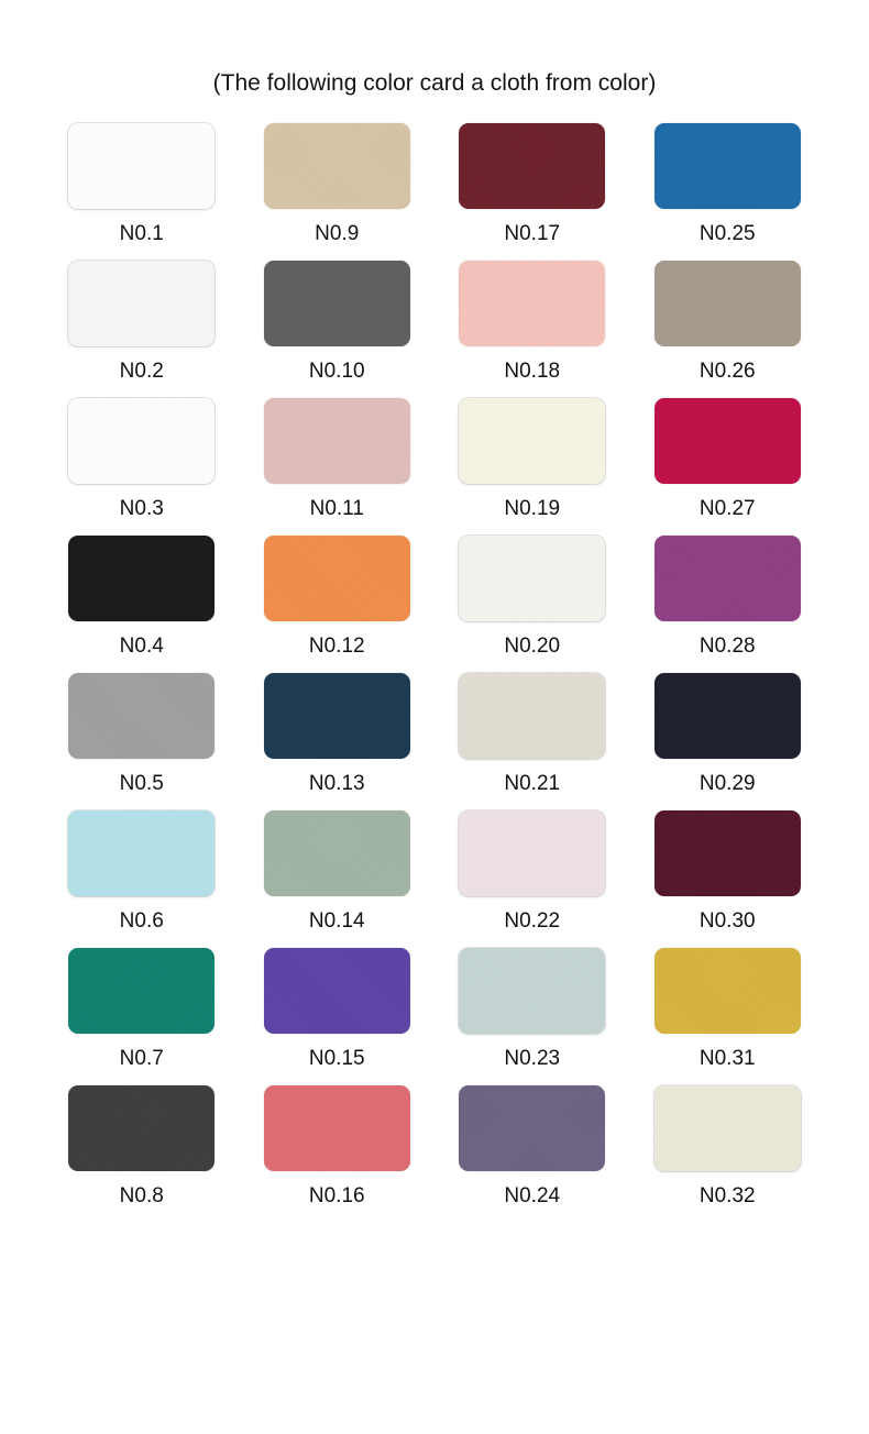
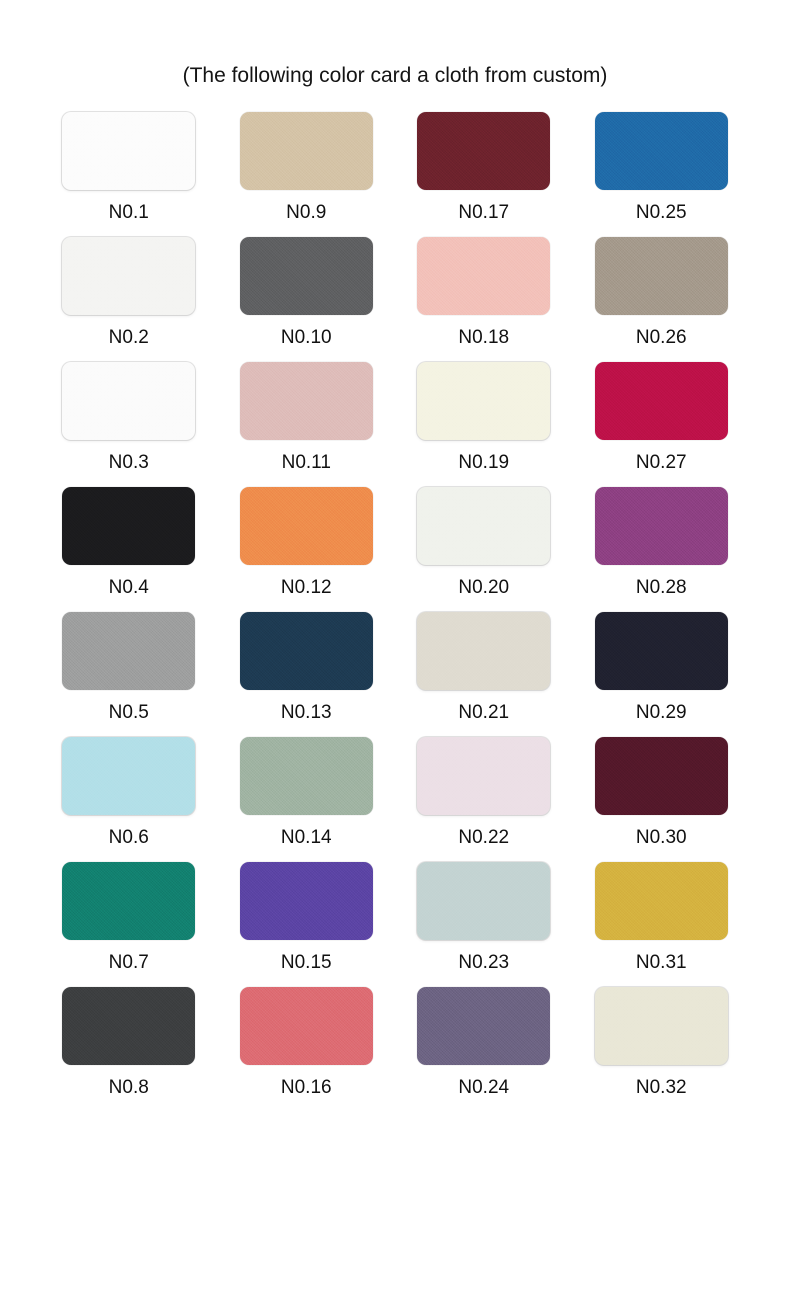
- (The following color card a cloth from color)
+ (The following color card a cloth from custom)
  N0.1
  N0.9
  N0.17
  N0.25
  N0.2
  N0.10
  N0.18
  N0.26
  N0.3
  N0.11
  N0.19
  N0.27
  N0.4
  N0.12
  N0.20
  N0.28
  N0.5
  N0.13
  N0.21
  N0.29
  N0.6
  N0.14
  N0.22
  N0.30
  N0.7
  N0.15
  N0.23
  N0.31
  N0.8
  N0.16
  N0.24
  N0.32
